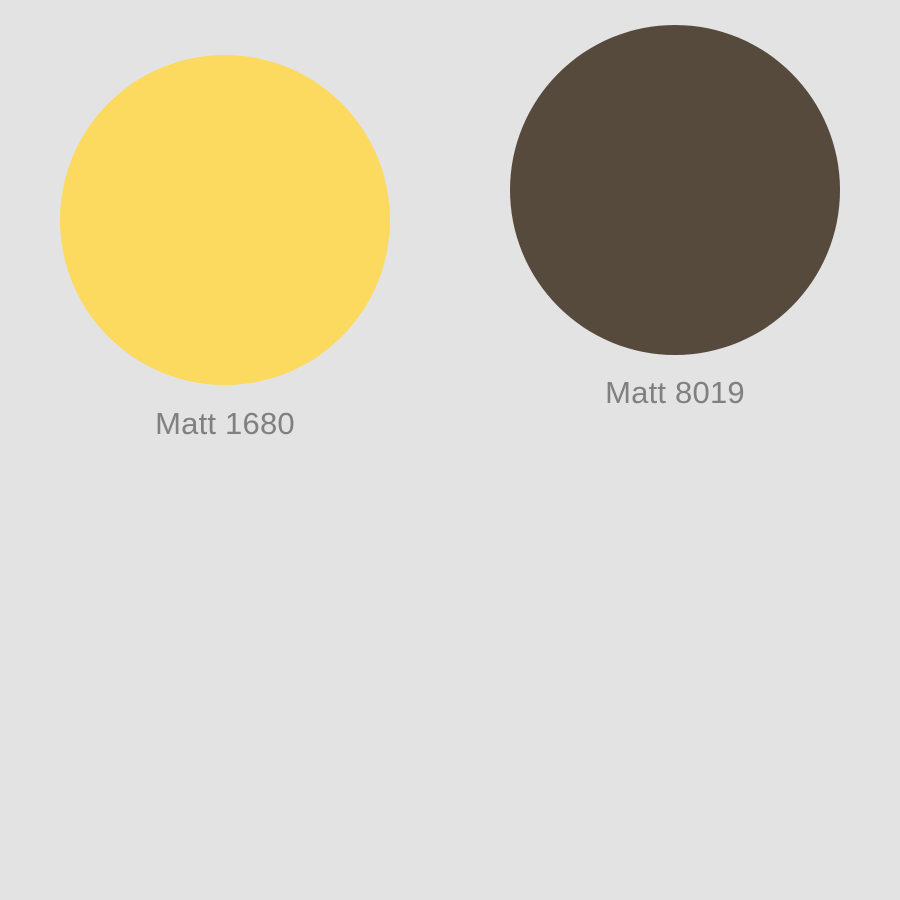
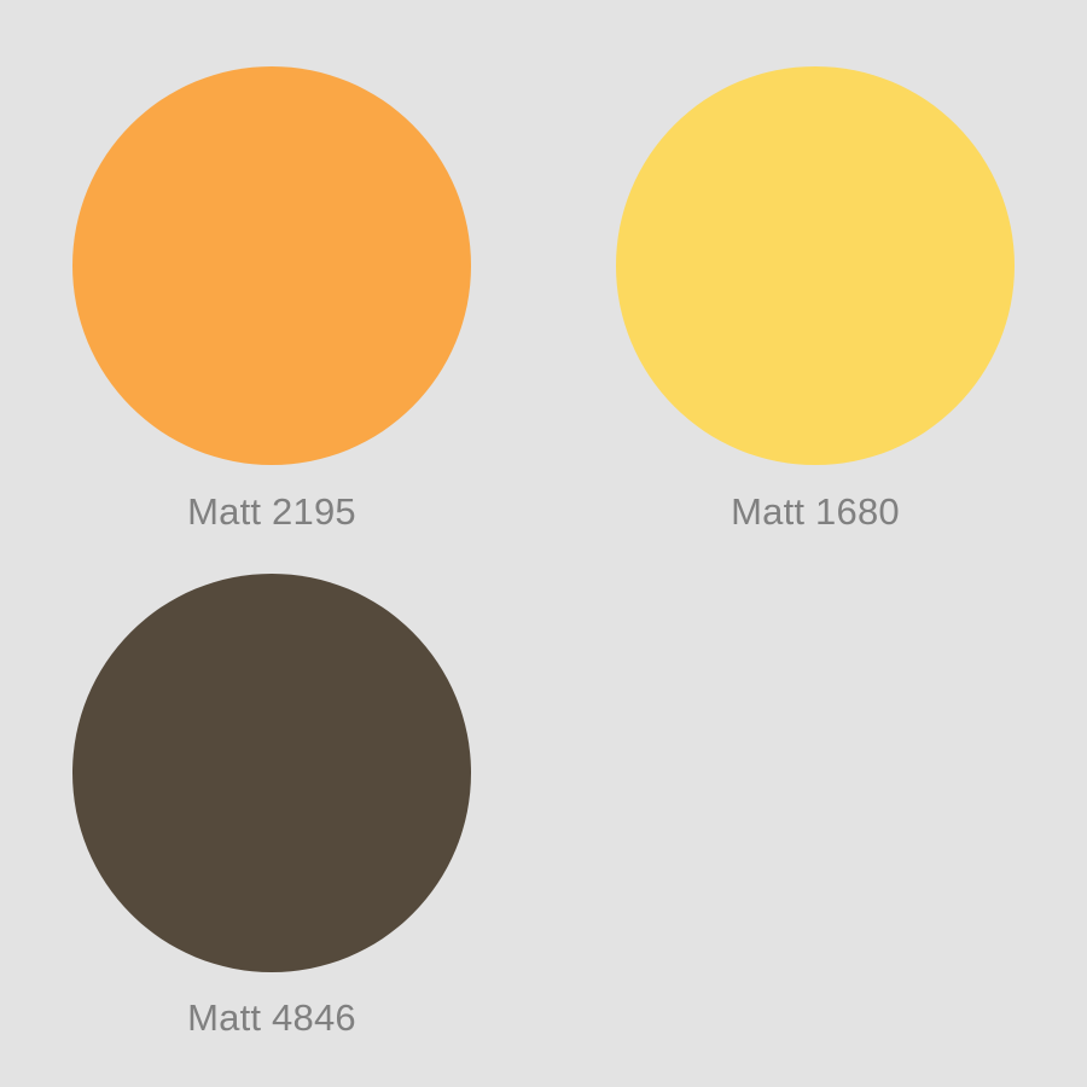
+ Matt 2195
  Matt 1680
- Matt 8019
+ Matt 4846
